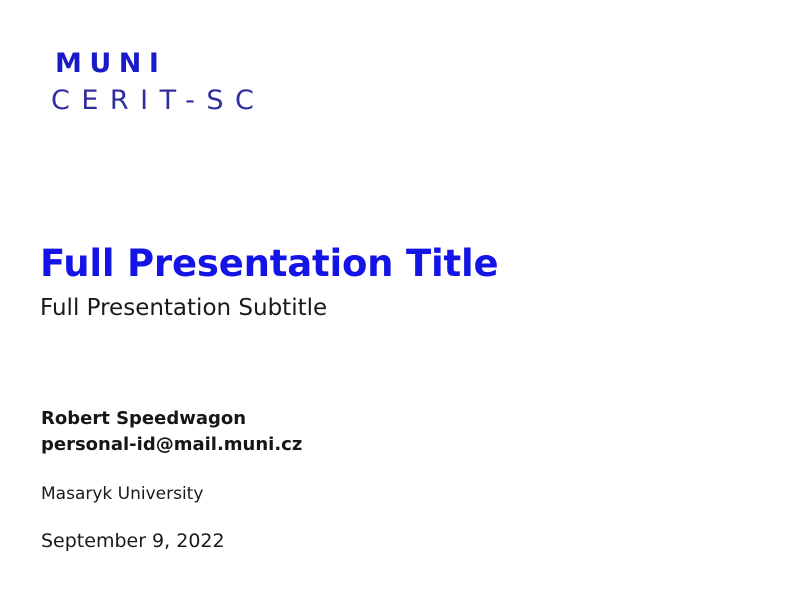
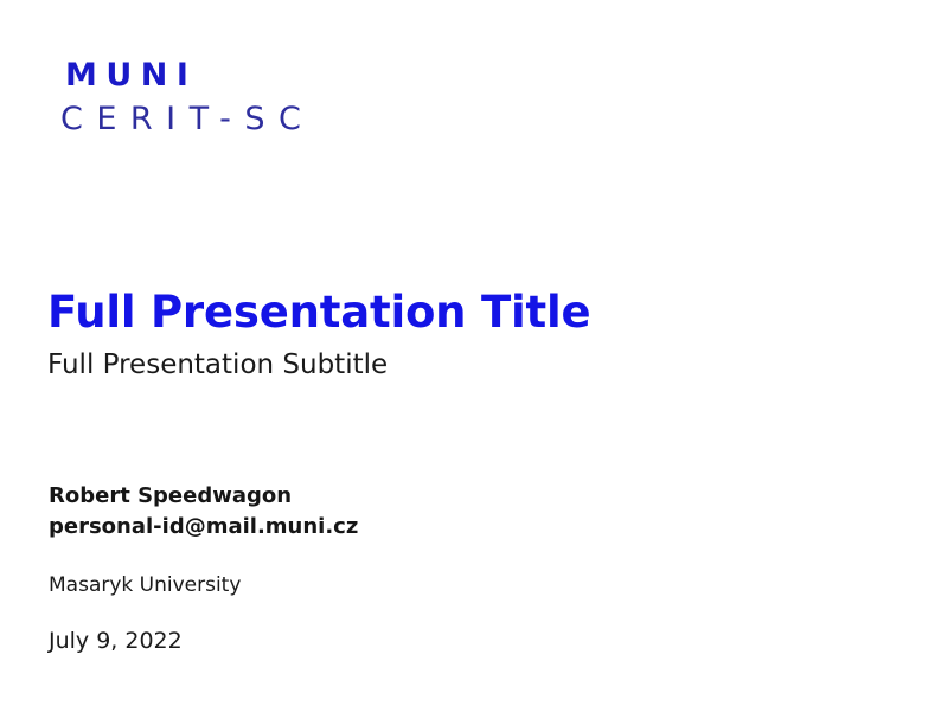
  MUNI
  CERIT-SC
  Full Presentation Title
  Full Presentation Subtitle
  Robert Speedwagon
  personal-id@mail.muni.cz
  Masaryk University
- September 9, 2022
+ July 9, 2022
